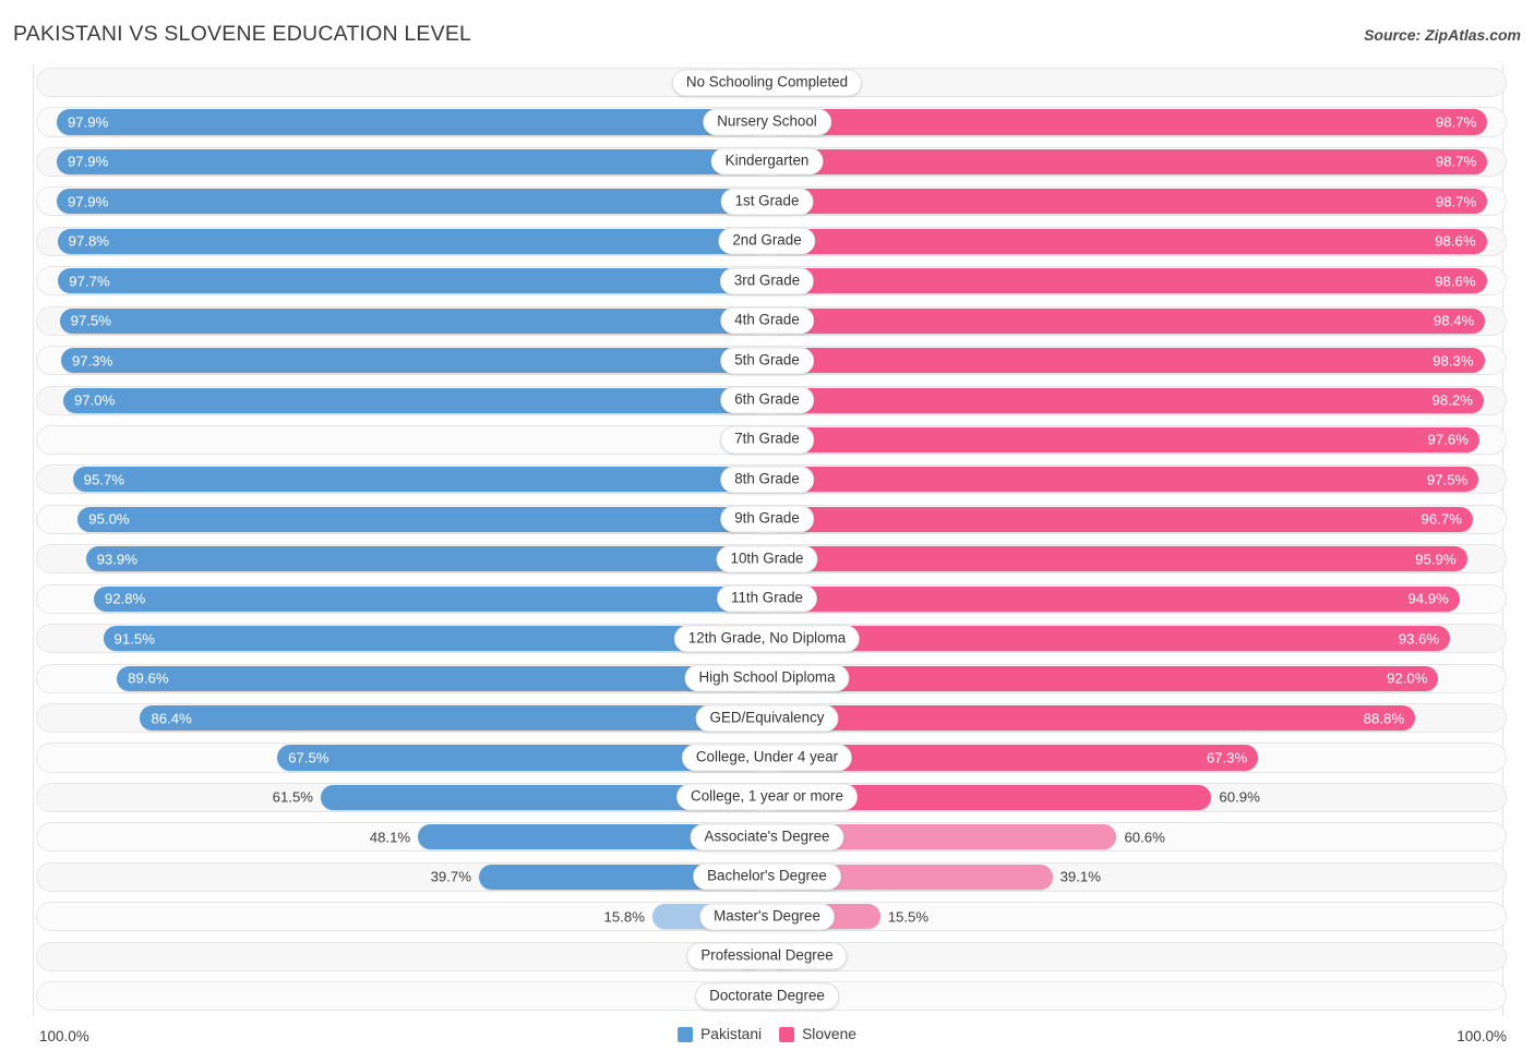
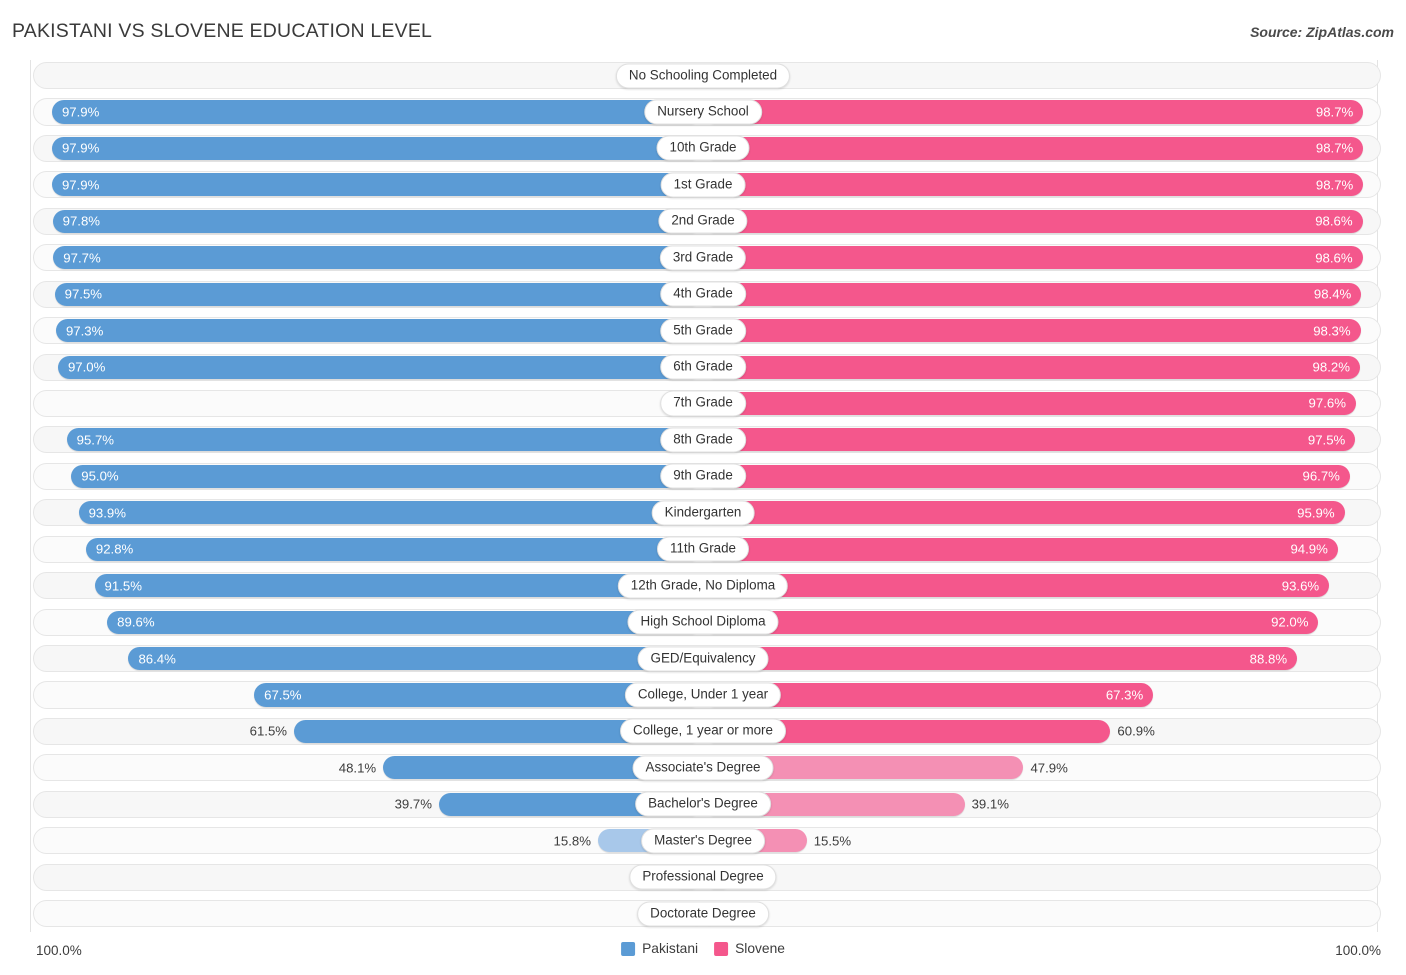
  PAKISTANI VS SLOVENE EDUCATION LEVEL
  Source: ZipAtlas.com
  No Schooling Completed
  97.9%
  98.7%
  Nursery School
  97.9%
  98.7%
- Kindergarten
+ 10th Grade
  97.9%
  98.7%
  1st Grade
  97.8%
  98.6%
  2nd Grade
  97.7%
  98.6%
  3rd Grade
  97.5%
  98.4%
  4th Grade
  97.3%
  98.3%
  5th Grade
  97.0%
  98.2%
  6th Grade
  97.6%
  7th Grade
  95.7%
  97.5%
  8th Grade
  95.0%
  96.7%
  9th Grade
  93.9%
  95.9%
- 10th Grade
+ Kindergarten
  92.8%
  94.9%
  11th Grade
  91.5%
  93.6%
  12th Grade, No Diploma
  89.6%
  92.0%
  High School Diploma
  86.4%
  88.8%
  GED/Equivalency
  67.5%
  67.3%
- College, Under 4 year
+ College, Under 1 year
  61.5%
  60.9%
  College, 1 year or more
  48.1%
- 60.6%
+ 47.9%
  Associate's Degree
  39.7%
  39.1%
  Bachelor's Degree
  15.8%
  15.5%
  Master's Degree
  Professional Degree
  Doctorate Degree
  100.0%
  Pakistani
  Slovene
  100.0%
